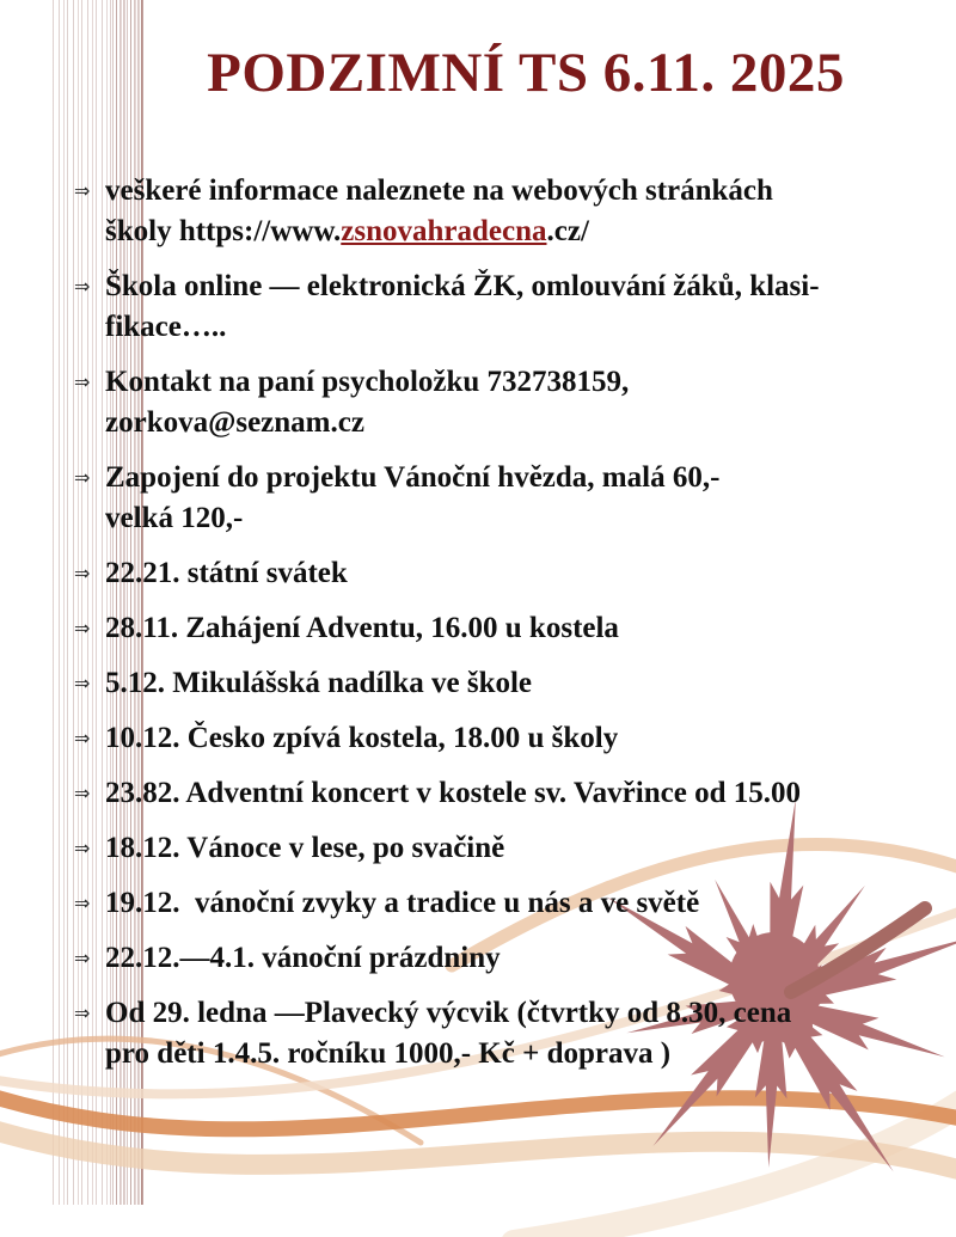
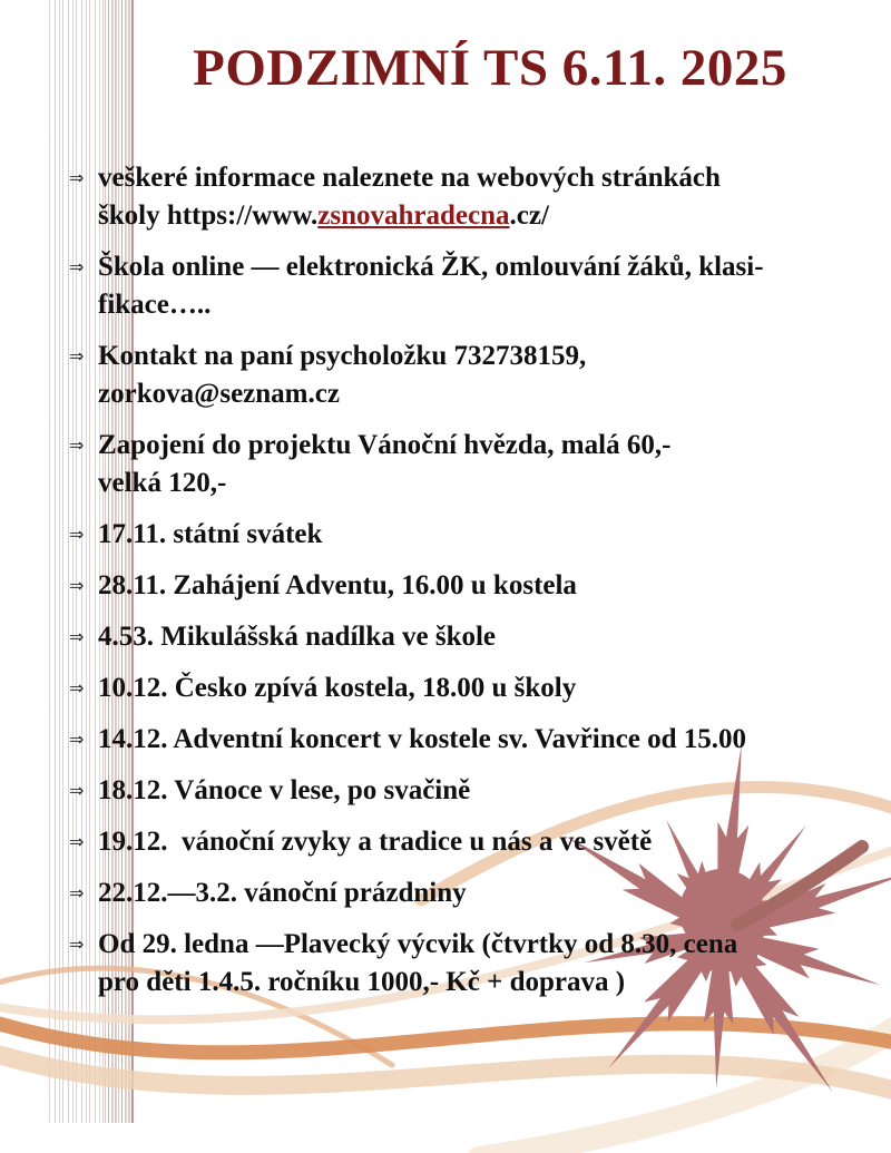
  PODZIMNÍ TS 6.11. 2025
  ⇒
  veškeré informace naleznete na webových stránkách
  školy https://www.zsnovahradecna.cz/
  ⇒
  Škola online — elektronická ŽK, omlouvání žáků, klasi-
  fikace…..
  ⇒
  Kontakt na paní psycholožku 732738159,
  zorkova@seznam.cz
  ⇒
  Zapojení do projektu Vánoční hvězda, malá 60,-
  velká 120,-
  ⇒
- 22.21. státní svátek
+ 17.11. státní svátek
  ⇒
  28.11. Zahájení Adventu, 16.00 u kostela
  ⇒
- 5.12. Mikulášská nadílka ve škole
+ 4.53. Mikulášská nadílka ve škole
  ⇒
  10.12. Česko zpívá kostela, 18.00 u školy
  ⇒
- 23.82. Adventní koncert v kostele sv. Vavřince od 15.00
+ 14.12. Adventní koncert v kostele sv. Vavřince od 15.00
  ⇒
  18.12. Vánoce v lese, po svačině
  ⇒
  19.12. vánoční zvyky a tradice u nás a ve světě
  ⇒
- 22.12.—4.1. vánoční prázdniny
+ 22.12.—3.2. vánoční prázdniny
  ⇒
  Od 29. ledna —Plavecký výcvik (čtvrtky od 8.30, cena
  pro děti 1.4.5. ročníku 1000,- Kč + doprava )
